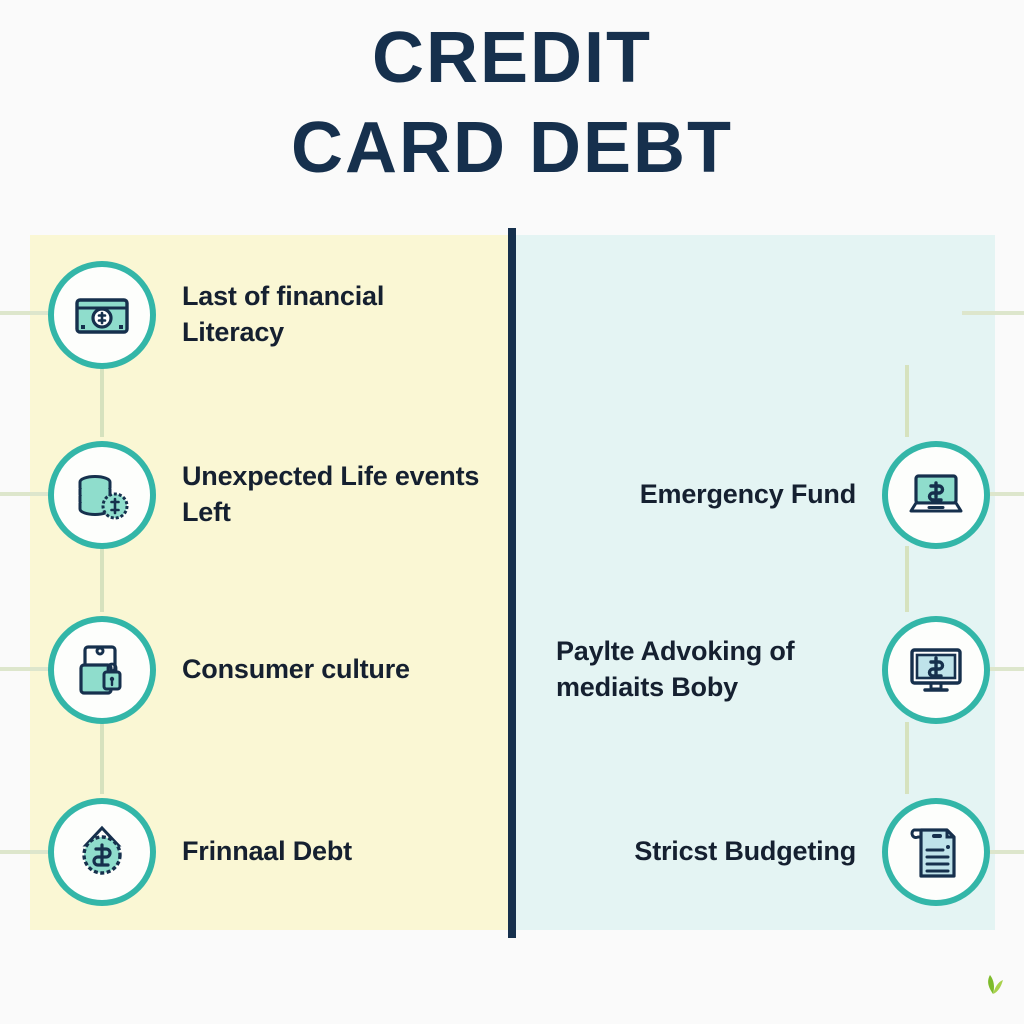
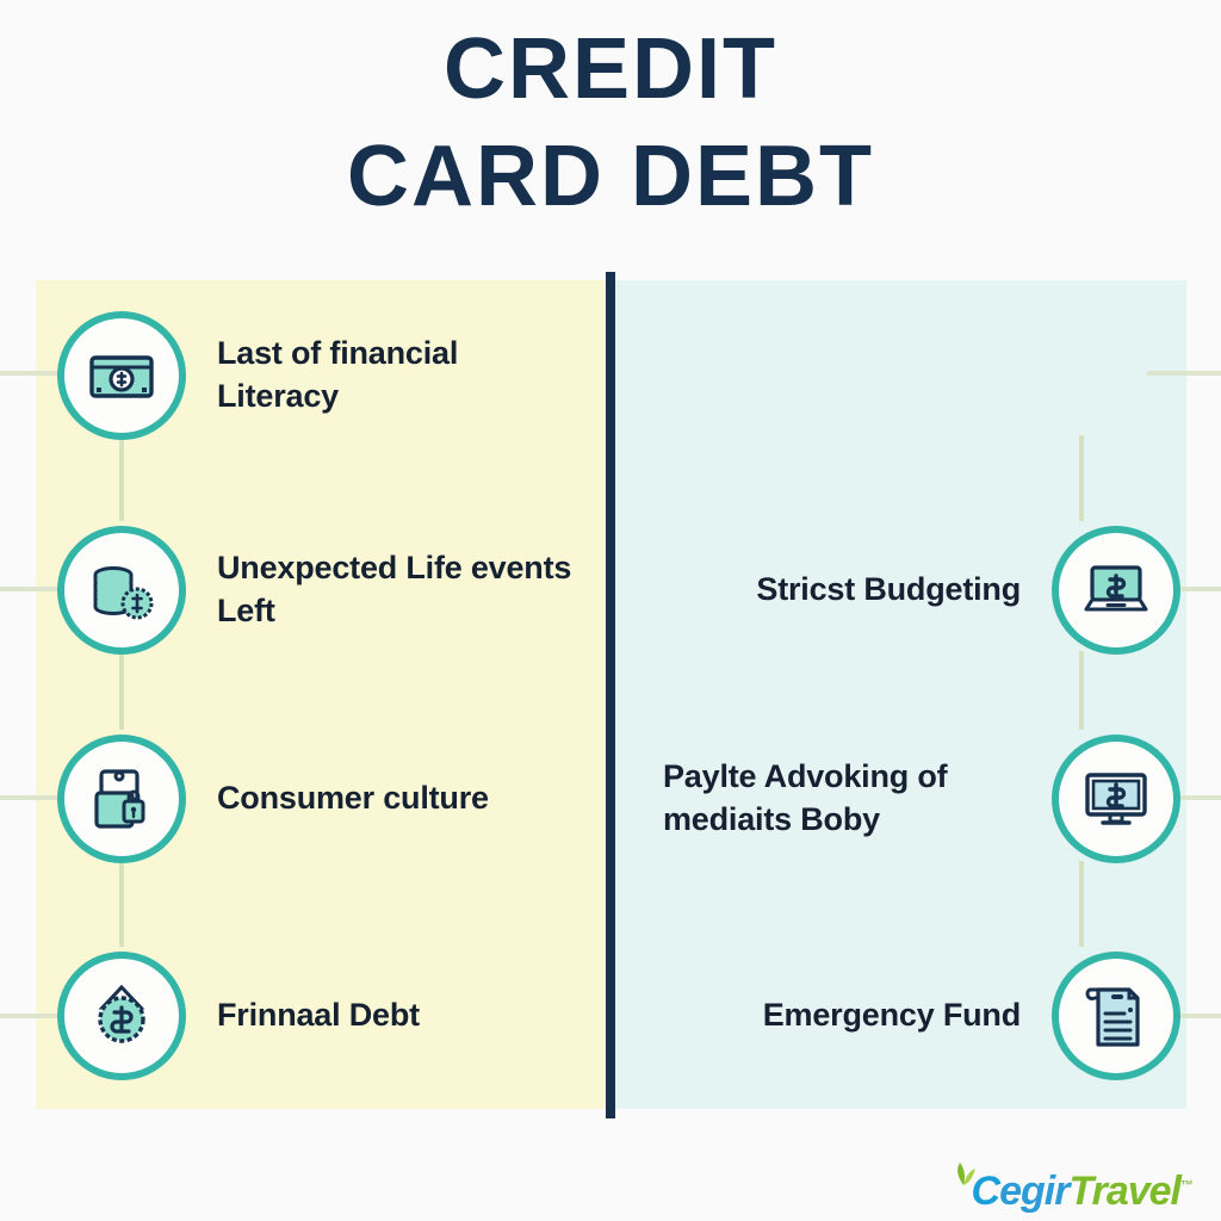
  CREDIT
  CARD DEBT
  Last of financial Literacy
  Unexpected Life events Left
  Consumer culture
  Frinnaal Debt
- Emergency Fund
+ Stricst Budgeting
  Paylte Advoking of mediaits Boby
- Stricst Budgeting
+ Emergency Fund
+ CegirTravel™
